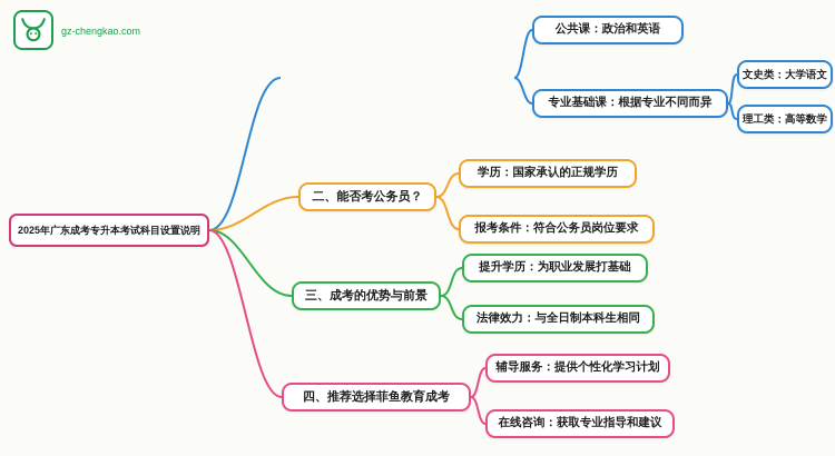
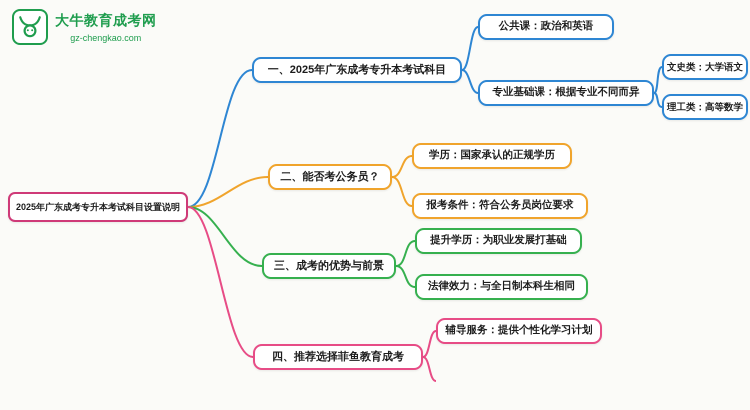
+ 大牛教育成考网
  gz-chengkao.com
  2025年广东成考专升本考试科目设置说明
+ 一、2025年广东成考专升本考试科目
  公共课：政治和英语
  专业基础课：根据专业不同而异
  文史类：大学语文
  理工类：高等数学
  二、能否考公务员？
  学历：国家承认的正规学历
  报考条件：符合公务员岗位要求
  三、成考的优势与前景
  提升学历：为职业发展打基础
  法律效力：与全日制本科生相同
  四、推荐选择菲鱼教育成考
  辅导服务：提供个性化学习计划
- 在线咨询：获取专业指导和建议
